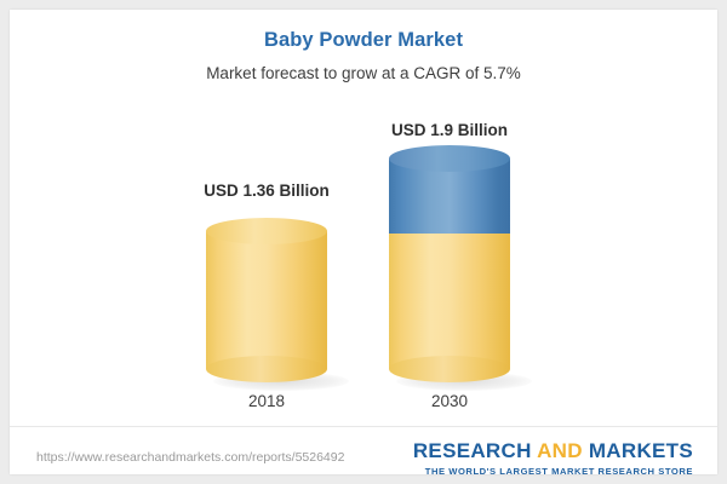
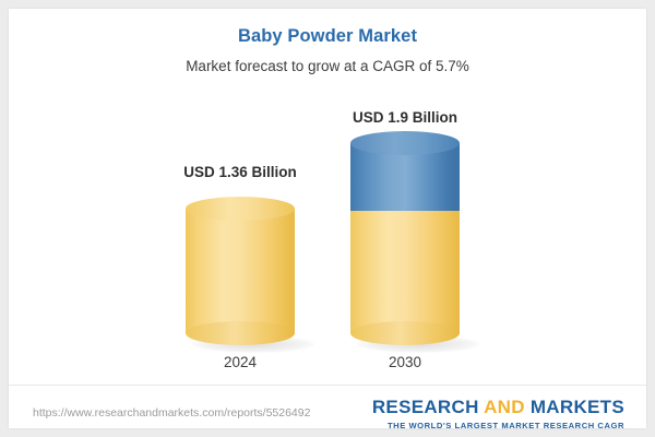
  Baby Powder Market
  Market forecast to grow at a CAGR of 5.7%
  USD 1.36 Billion
- 2018
+ 2024
  USD 1.9 Billion
  2030
  https://www.researchandmarkets.com/reports/5526492
  RESEARCH AND MARKETS
- THE WORLD'S LARGEST MARKET RESEARCH STORE
+ THE WORLD'S LARGEST MARKET RESEARCH CAGR
